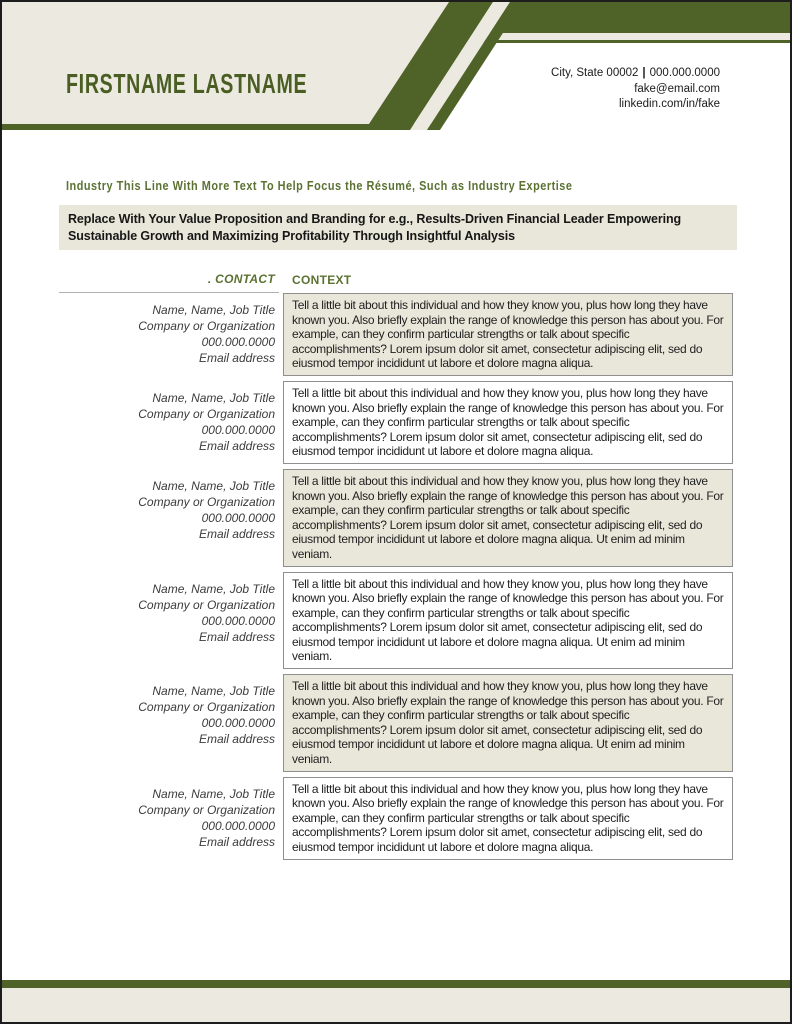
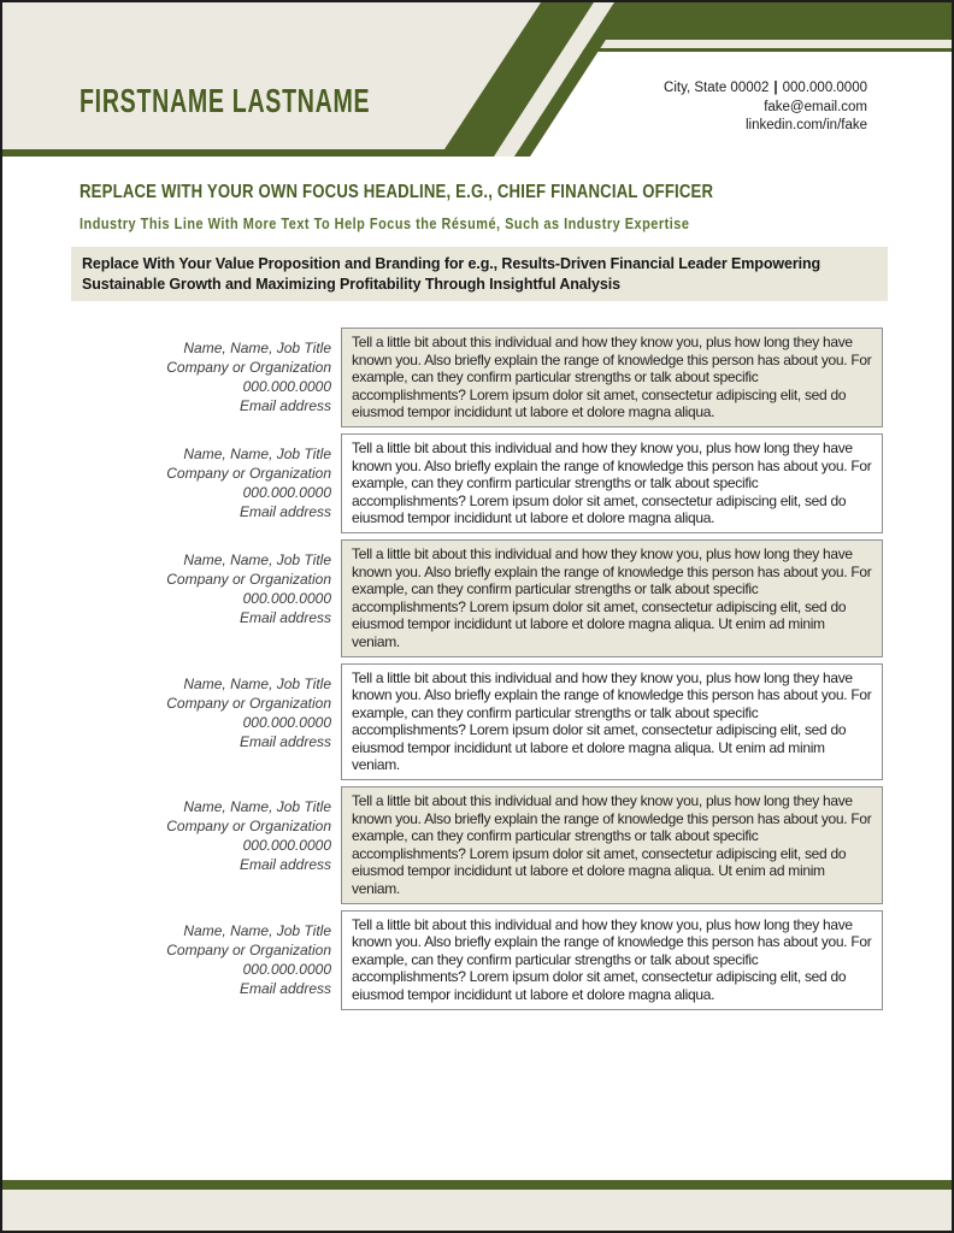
  FIRSTNAME LASTNAME
  City, State 00002 | 000.000.0000
  fake@email.com
  linkedin.com/in/fake
+ REPLACE WITH YOUR OWN FOCUS HEADLINE, E.G., CHIEF FINANCIAL OFFICER
  Industry This Line With More Text To Help Focus the Résumé, Such as Industry Expertise
  Replace With Your Value Proposition and Branding for e.g., Results-Driven Financial Leader Empowering Sustainable Growth and Maximizing Profitability Through Insightful Analysis
- . CONTACT
- CONTEXT
  Name, Name, Job Title
  Company or Organization
  000.000.0000
  Email address
  Tell a little bit about this individual and how they know you, plus how long they have known you. Also briefly explain the range of knowledge this person has about you. For example, can they confirm particular strengths or talk about specific accomplishments? Lorem ipsum dolor sit amet, consectetur adipiscing elit, sed do eiusmod tempor incididunt ut labore et dolore magna aliqua.
  Name, Name, Job Title
  Company or Organization
  000.000.0000
  Email address
  Tell a little bit about this individual and how they know you, plus how long they have known you. Also briefly explain the range of knowledge this person has about you. For example, can they confirm particular strengths or talk about specific accomplishments? Lorem ipsum dolor sit amet, consectetur adipiscing elit, sed do eiusmod tempor incididunt ut labore et dolore magna aliqua.
  Name, Name, Job Title
  Company or Organization
  000.000.0000
  Email address
  Tell a little bit about this individual and how they know you, plus how long they have known you. Also briefly explain the range of knowledge this person has about you. For example, can they confirm particular strengths or talk about specific accomplishments? Lorem ipsum dolor sit amet, consectetur adipiscing elit, sed do eiusmod tempor incididunt ut labore et dolore magna aliqua. Ut enim ad minim veniam.
  Name, Name, Job Title
  Company or Organization
  000.000.0000
  Email address
  Tell a little bit about this individual and how they know you, plus how long they have known you. Also briefly explain the range of knowledge this person has about you. For example, can they confirm particular strengths or talk about specific accomplishments? Lorem ipsum dolor sit amet, consectetur adipiscing elit, sed do eiusmod tempor incididunt ut labore et dolore magna aliqua. Ut enim ad minim veniam.
  Name, Name, Job Title
  Company or Organization
  000.000.0000
  Email address
  Tell a little bit about this individual and how they know you, plus how long they have known you. Also briefly explain the range of knowledge this person has about you. For example, can they confirm particular strengths or talk about specific accomplishments? Lorem ipsum dolor sit amet, consectetur adipiscing elit, sed do eiusmod tempor incididunt ut labore et dolore magna aliqua. Ut enim ad minim veniam.
  Name, Name, Job Title
  Company or Organization
  000.000.0000
  Email address
  Tell a little bit about this individual and how they know you, plus how long they have known you. Also briefly explain the range of knowledge this person has about you. For example, can they confirm particular strengths or talk about specific accomplishments? Lorem ipsum dolor sit amet, consectetur adipiscing elit, sed do eiusmod tempor incididunt ut labore et dolore magna aliqua.
